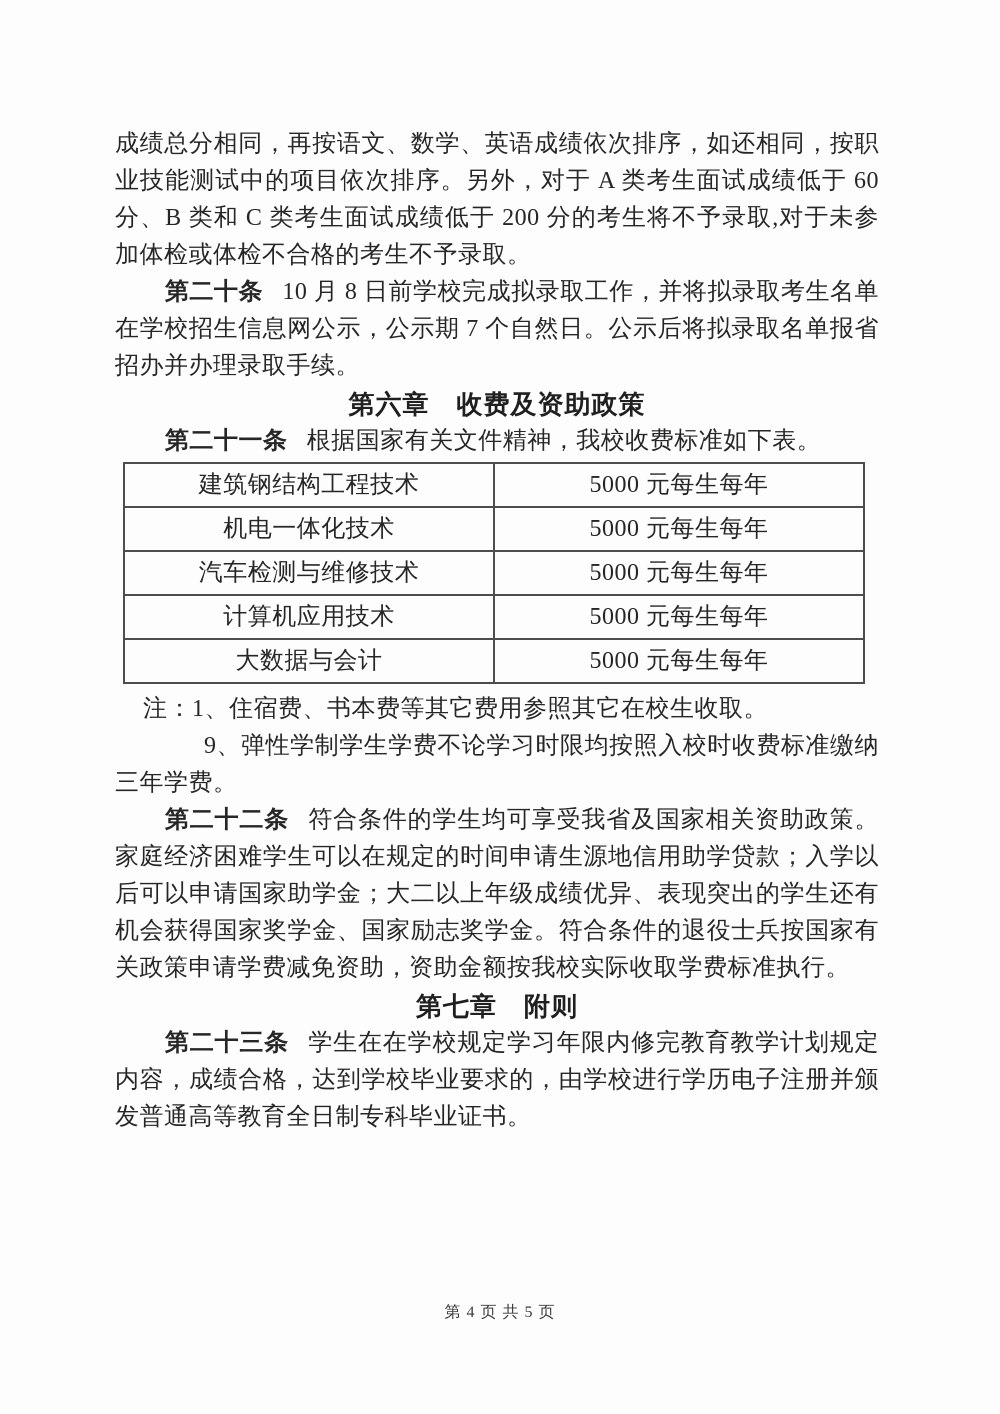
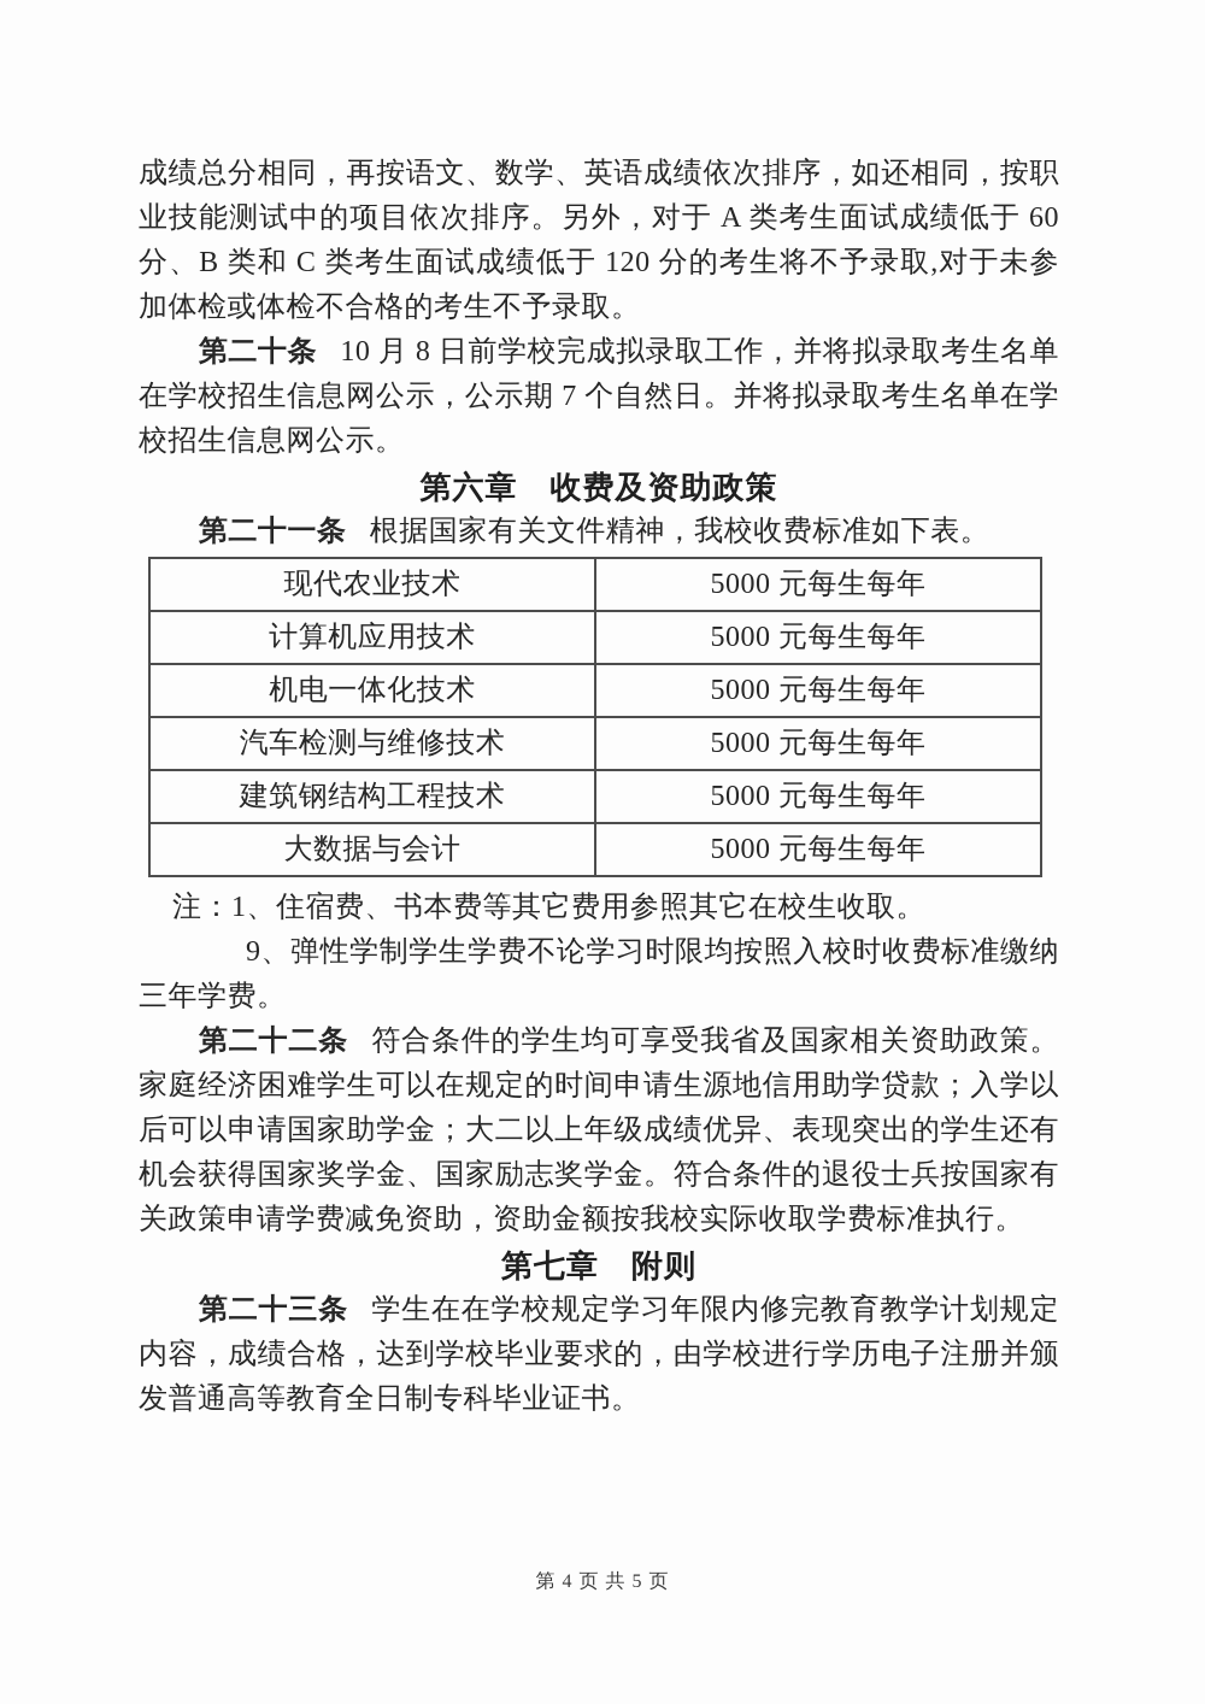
- 成绩总分相同，再按语文、数学、英语成绩依次排序，如还相同，按职业技能测试中的项目依次排序。另外，对于 A 类考生面试成绩低于 60 分、B 类和 C 类考生面试成绩低于 200 分的考生将不予录取,对于未参加体检或体检不合格的考生不予录取。
+ 成绩总分相同，再按语文、数学、英语成绩依次排序，如还相同，按职业技能测试中的项目依次排序。另外，对于 A 类考生面试成绩低于 60 分、B 类和 C 类考生面试成绩低于 120 分的考生将不予录取,对于未参加体检或体检不合格的考生不予录取。
- 第二十条 10 月 8 日前学校完成拟录取工作，并将拟录取考生名单在学校招生信息网公示，公示期 7 个自然日。公示后将拟录取名单报省招办并办理录取手续。
+ 第二十条 10 月 8 日前学校完成拟录取工作，并将拟录取考生名单在学校招生信息网公示，公示期 7 个自然日。并将拟录取考生名单在学校招生信息网公示。
  第六章 收费及资助政策
  第二十一条 根据国家有关文件精神，我校收费标准如下表。
+ 现代农业技术	5000 元每生每年
- 建筑钢结构工程技术	5000 元每生每年
+ 计算机应用技术	5000 元每生每年
  机电一体化技术	5000 元每生每年
  汽车检测与维修技术	5000 元每生每年
- 计算机应用技术	5000 元每生每年
+ 建筑钢结构工程技术	5000 元每生每年
  大数据与会计	5000 元每生每年
  注：1、住宿费、书本费等其它费用参照其它在校生收取。
  9、弹性学制学生学费不论学习时限均按照入校时收费标准缴纳三年学费。
  第二十二条 符合条件的学生均可享受我省及国家相关资助政策。家庭经济困难学生可以在规定的时间申请生源地信用助学贷款；入学以后可以申请国家助学金；大二以上年级成绩优异、表现突出的学生还有机会获得国家奖学金、国家励志奖学金。符合条件的退役士兵按国家有关政策申请学费减免资助，资助金额按我校实际收取学费标准执行。
  第七章 附则
  第二十三条 学生在在学校规定学习年限内修完教育教学计划规定内容，成绩合格，达到学校毕业要求的，由学校进行学历电子注册并颁发普通高等教育全日制专科毕业证书。
  第 4 页 共 5 页
